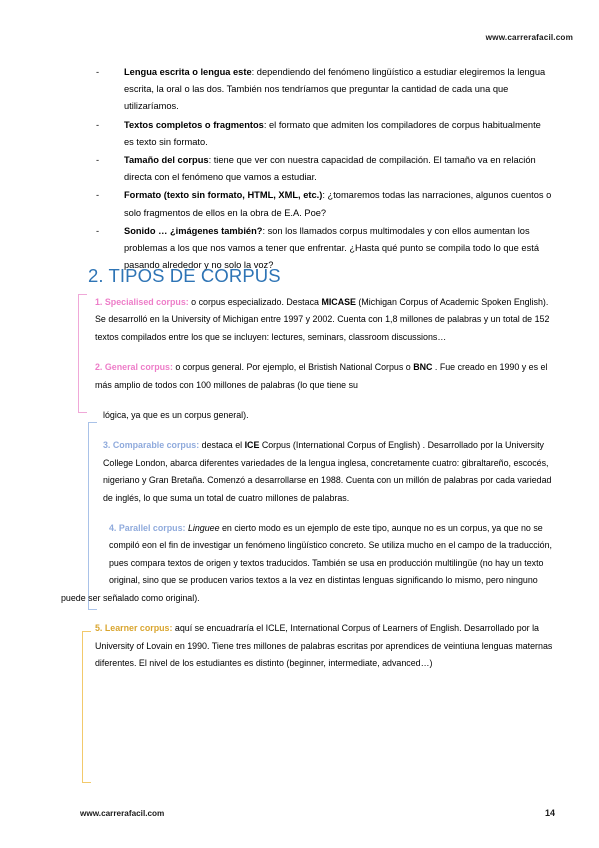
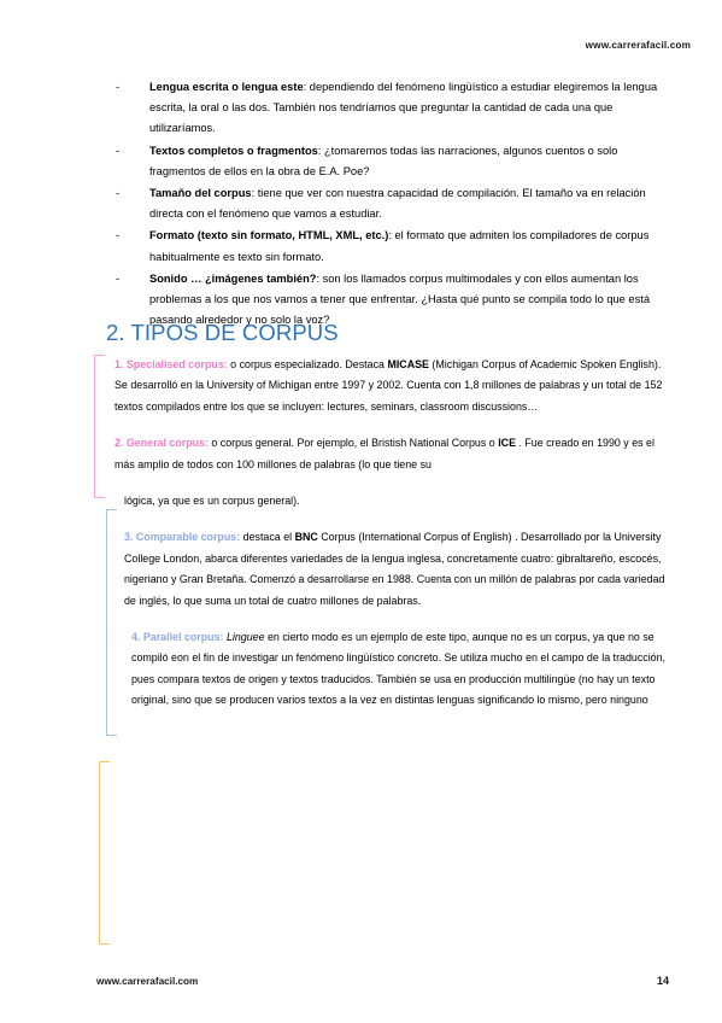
  www.carrerafacil.com
  -
  Lengua escrita o lengua este: dependiendo del fenómeno lingüístico a estudiar elegiremos la lengua escrita, la oral o las dos. También nos tendríamos que preguntar la cantidad de cada una que utilizaríamos.
  -
- Textos completos o fragmentos: el formato que admiten los compiladores de corpus habitualmente es texto sin formato.
+ Textos completos o fragmentos: ¿tomaremos todas las narraciones, algunos cuentos o solo fragmentos de ellos en la obra de E.A. Poe?
  -
  Tamaño del corpus: tiene que ver con nuestra capacidad de compilación. El tamaño va en relación directa con el fenómeno que vamos a estudiar.
  -
- Formato (texto sin formato, HTML, XML, etc.): ¿tomaremos todas las narraciones, algunos cuentos o solo fragmentos de ellos en la obra de E.A. Poe?
+ Formato (texto sin formato, HTML, XML, etc.): el formato que admiten los compiladores de corpus habitualmente es texto sin formato.
  -
  Sonido … ¿imágenes también?: son los llamados corpus multimodales y con ellos aumentan los problemas a los que nos vamos a tener que enfrentar. ¿Hasta qué punto se compila todo lo que está pasando alrededor y no solo la voz?
  2. TIPOS DE CORPUS
  1. Specialised corpus: o corpus especializado. Destaca MICASE (Michigan Corpus of Academic Spoken English). Se desarrolló en la University of Michigan entre 1997 y 2002. Cuenta con 1,8 millones de palabras y un total de 152 textos compilados entre los que se incluyen: lectures, seminars, classroom discussions…
- 2. General corpus: o corpus general. Por ejemplo, el Bristish National Corpus o BNC . Fue creado en 1990 y es el más amplio de todos con 100 millones de palabras (lo que tiene su
+ 2. General corpus: o corpus general. Por ejemplo, el Bristish National Corpus o ICE . Fue creado en 1990 y es el más amplio de todos con 100 millones de palabras (lo que tiene su
  lógica, ya que es un corpus general).
- 3. Comparable corpus: destaca el ICE Corpus (International Corpus of English) . Desarrollado por la University College London, abarca diferentes variedades de la lengua inglesa, concretamente cuatro: gibraltareño, escocés, nigeriano y Gran Bretaña. Comenzó a desarrollarse en 1988. Cuenta con un millón de palabras por cada variedad de inglés, lo que suma un total de cuatro millones de palabras.
+ 3. Comparable corpus: destaca el BNC Corpus (International Corpus of English) . Desarrollado por la University College London, abarca diferentes variedades de la lengua inglesa, concretamente cuatro: gibraltareño, escocés, nigeriano y Gran Bretaña. Comenzó a desarrollarse en 1988. Cuenta con un millón de palabras por cada variedad de inglés, lo que suma un total de cuatro millones de palabras.
  4. Parallel corpus: Linguee en cierto modo es un ejemplo de este tipo, aunque no es un corpus, ya que no se compiló eon el fin de investigar un fenómeno lingüístico concreto. Se utiliza mucho en el campo de la traducción, pues compara textos de origen y textos traducidos. También se usa en producción multilingüe (no hay un texto original, sino que se producen varios textos a la vez en distintas lenguas significando lo mismo, pero ninguno
- puede ser señalado como original).
- 5. Learner corpus: aquí se encuadraría el ICLE, International Corpus of Learners of English. Desarrollado por la University of Lovain en 1990. Tiene tres millones de palabras escritas por aprendices de veintiuna lenguas maternas diferentes. El nivel de los estudiantes es distinto (beginner, intermediate, advanced…)
  www.carrerafacil.com
  14
